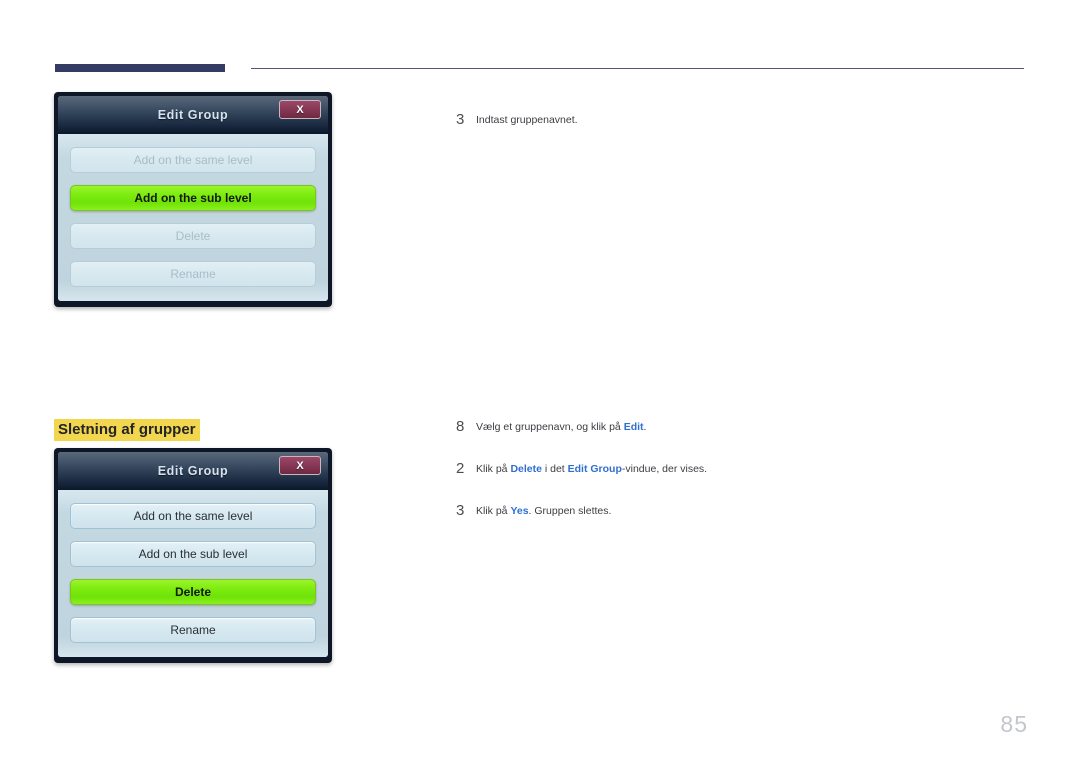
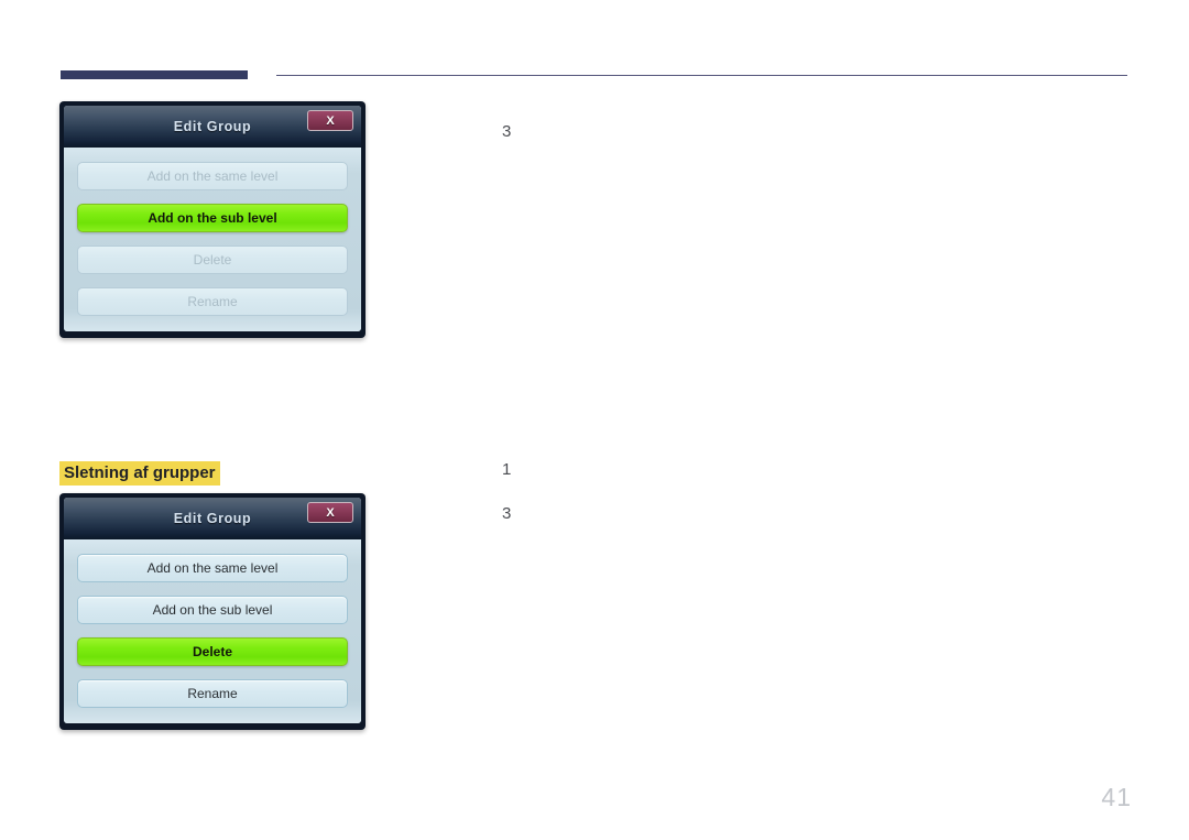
  Edit Group
  X
  Add on the same level
  Add on the sub level
  Delete
  Rename
  3
- Indtast gruppenavnet.
  Sletning af grupper
  Edit Group
  X
  Add on the same level
  Add on the sub level
  Delete
  Rename
- 8
+ 1
- Vælg et gruppenavn, og klik på Edit.
- 2
- Klik på Delete i det Edit Group-vindue, der vises.
  3
- Klik på Yes. Gruppen slettes.
- 85
+ 41
